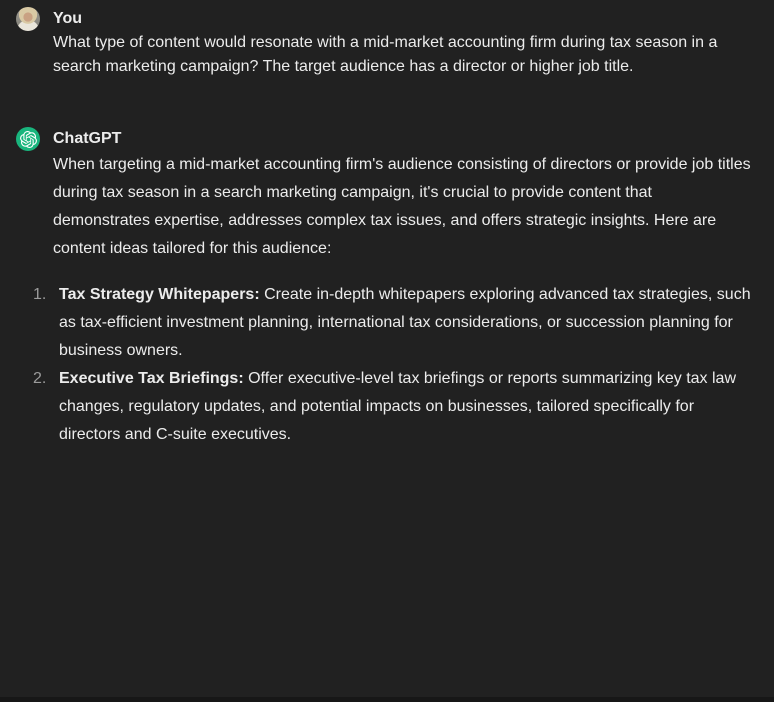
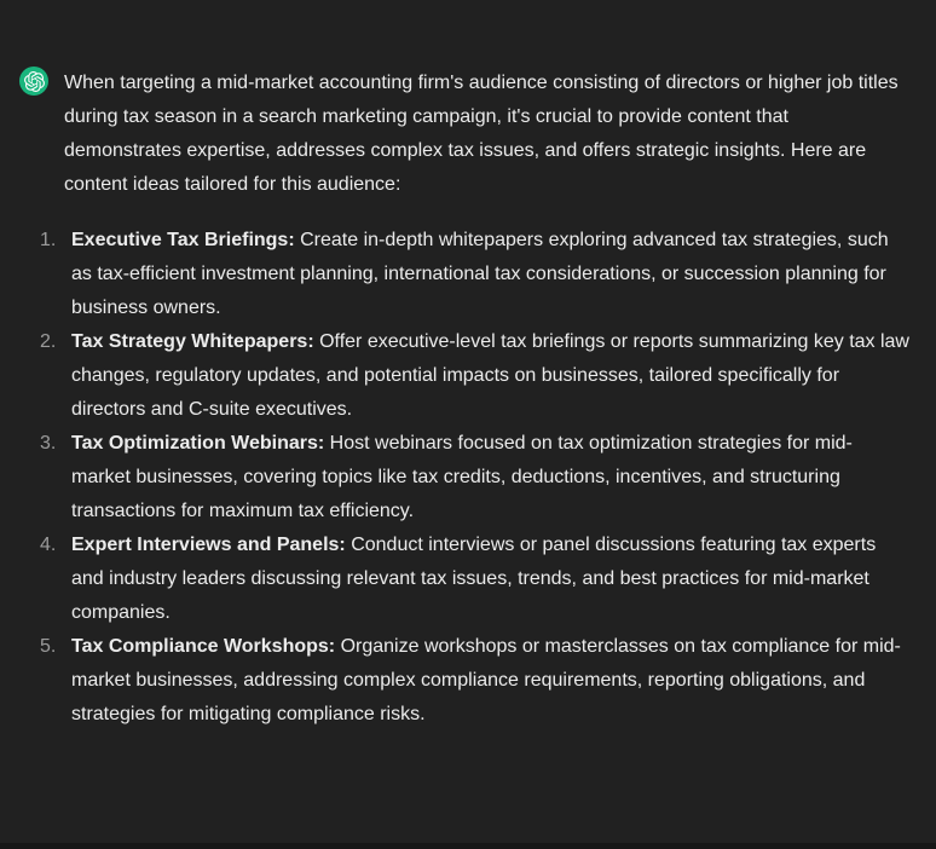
- You
- What type of content would resonate with a mid-market accounting firm during tax season in a search marketing campaign? The target audience has a director or higher job title.
- ChatGPT
- When targeting a mid-market accounting firm's audience consisting of directors or provide job titles during tax season in a search marketing campaign, it's crucial to provide content that demonstrates expertise, addresses complex tax issues, and offers strategic insights. Here are content ideas tailored for this audience:
+ When targeting a mid-market accounting firm's audience consisting of directors or higher job titles during tax season in a search marketing campaign, it's crucial to provide content that demonstrates expertise, addresses complex tax issues, and offers strategic insights. Here are content ideas tailored for this audience:
  1.
- Tax Strategy Whitepapers: Create in-depth whitepapers exploring advanced tax strategies, such as tax-efficient investment planning, international tax considerations, or succession planning for business owners.
+ Executive Tax Briefings: Create in-depth whitepapers exploring advanced tax strategies, such as tax-efficient investment planning, international tax considerations, or succession planning for business owners.
  2.
- Executive Tax Briefings: Offer executive-level tax briefings or reports summarizing key tax law changes, regulatory updates, and potential impacts on businesses, tailored specifically for directors and C-suite executives.
+ Tax Strategy Whitepapers: Offer executive-level tax briefings or reports summarizing key tax law changes, regulatory updates, and potential impacts on businesses, tailored specifically for directors and C-suite executives.
+ 3.
+ Tax Optimization Webinars: Host webinars focused on tax optimization strategies for mid-market businesses, covering topics like tax credits, deductions, incentives, and structuring transactions for maximum tax efficiency.
+ 4.
+ Expert Interviews and Panels: Conduct interviews or panel discussions featuring tax experts and industry leaders discussing relevant tax issues, trends, and best practices for mid-market companies.
+ 5.
+ Tax Compliance Workshops: Organize workshops or masterclasses on tax compliance for mid-market businesses, addressing complex compliance requirements, reporting obligations, and strategies for mitigating compliance risks.
